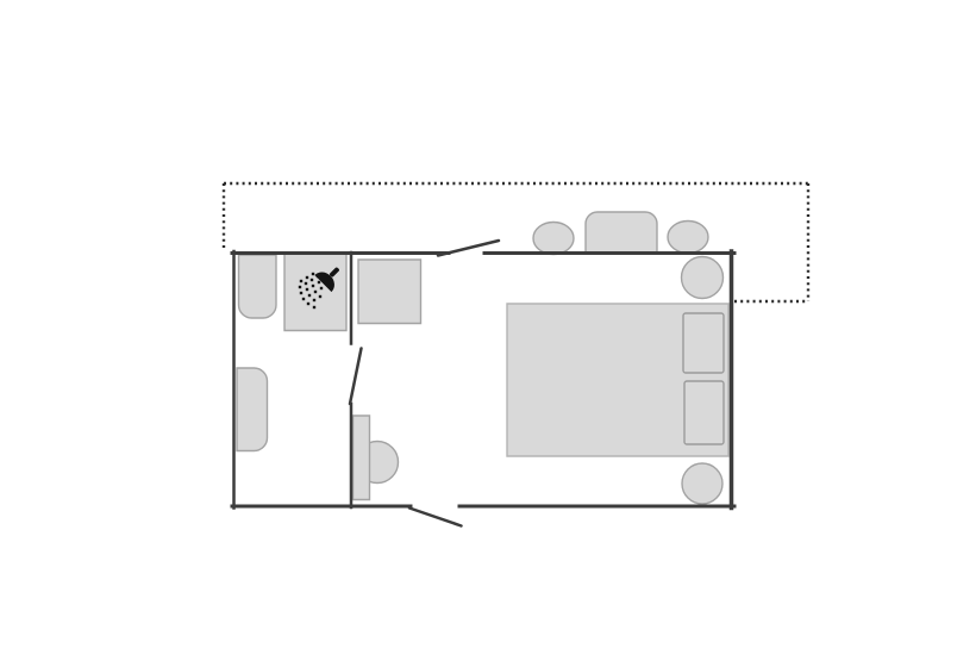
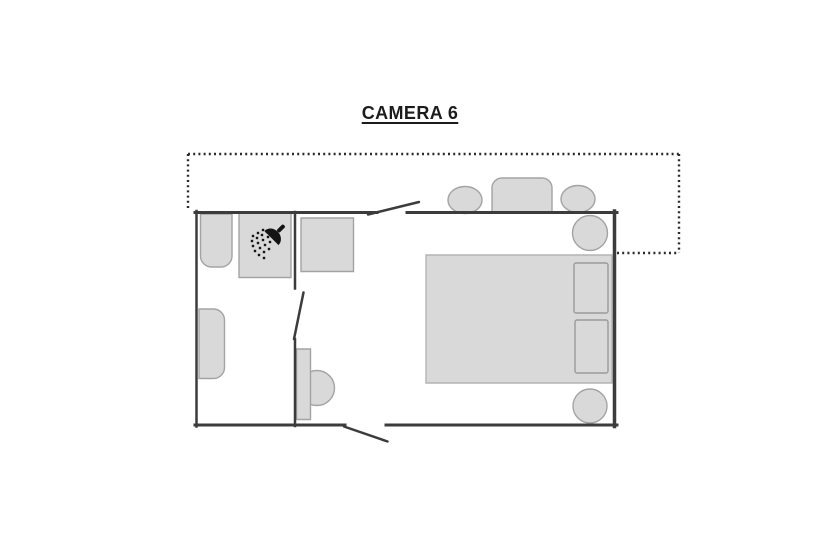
+ CAMERA 6
